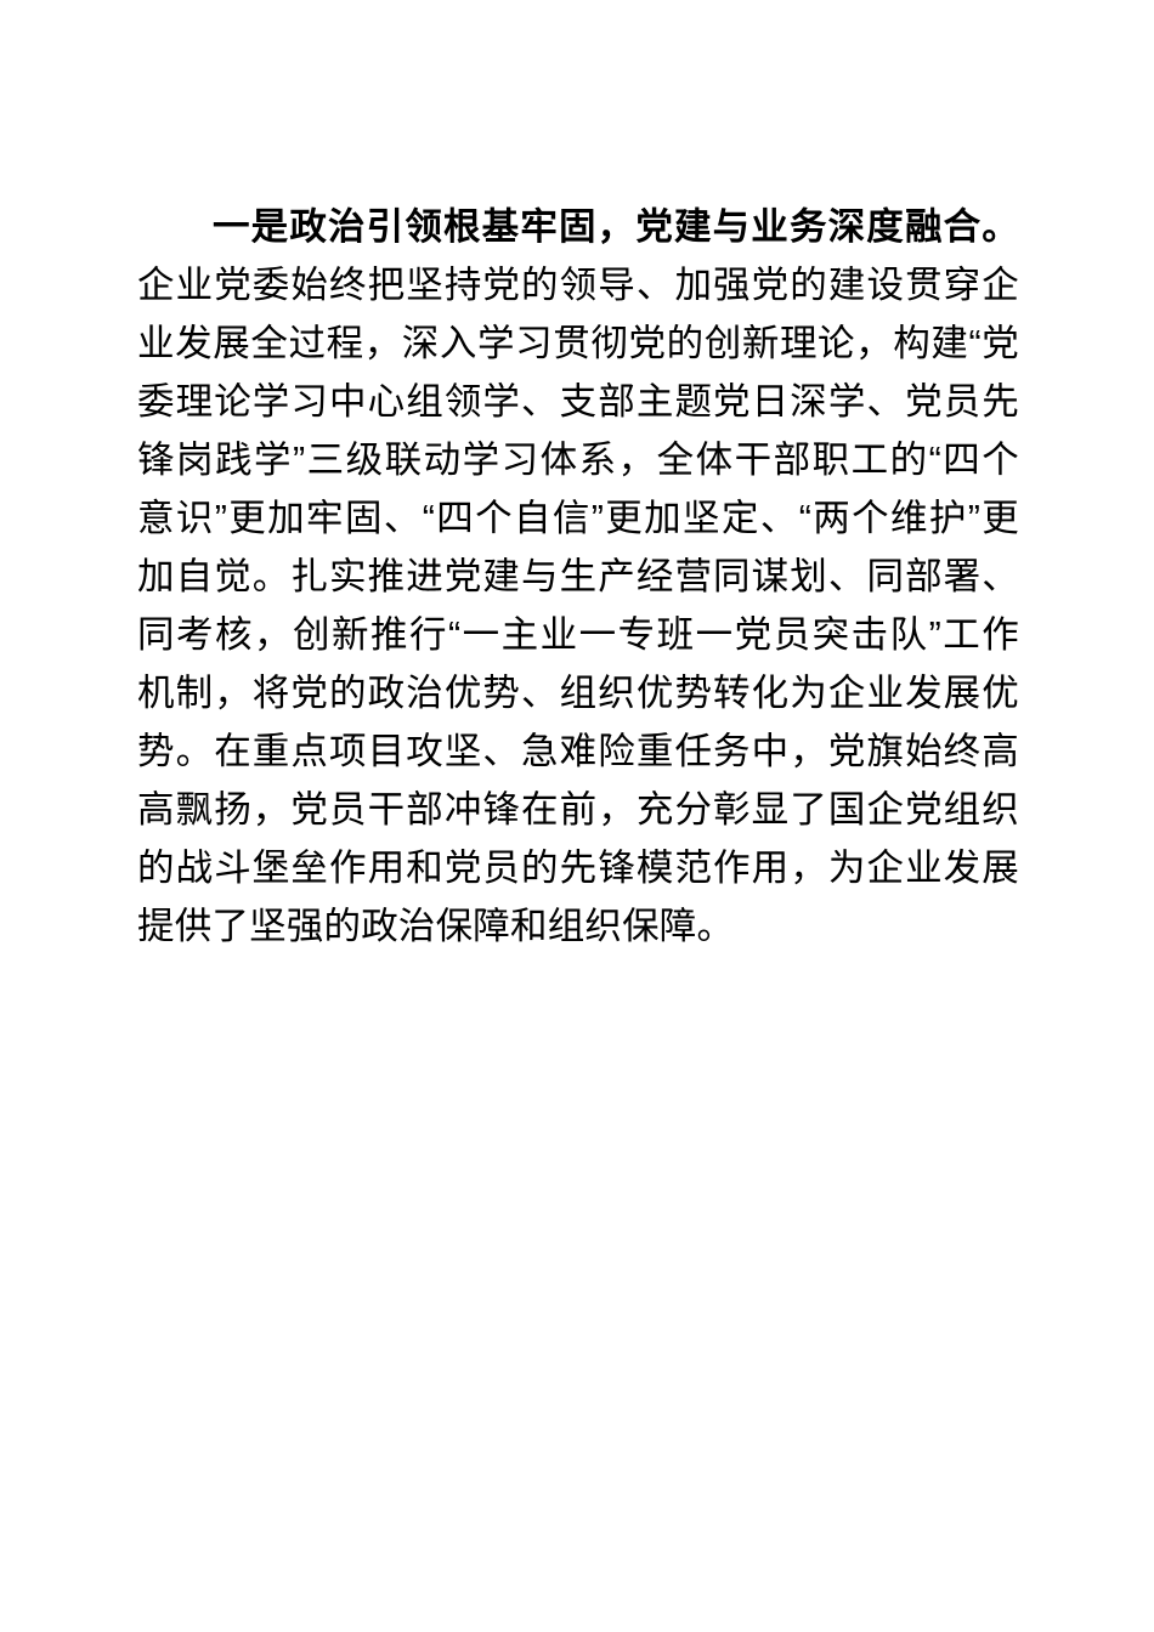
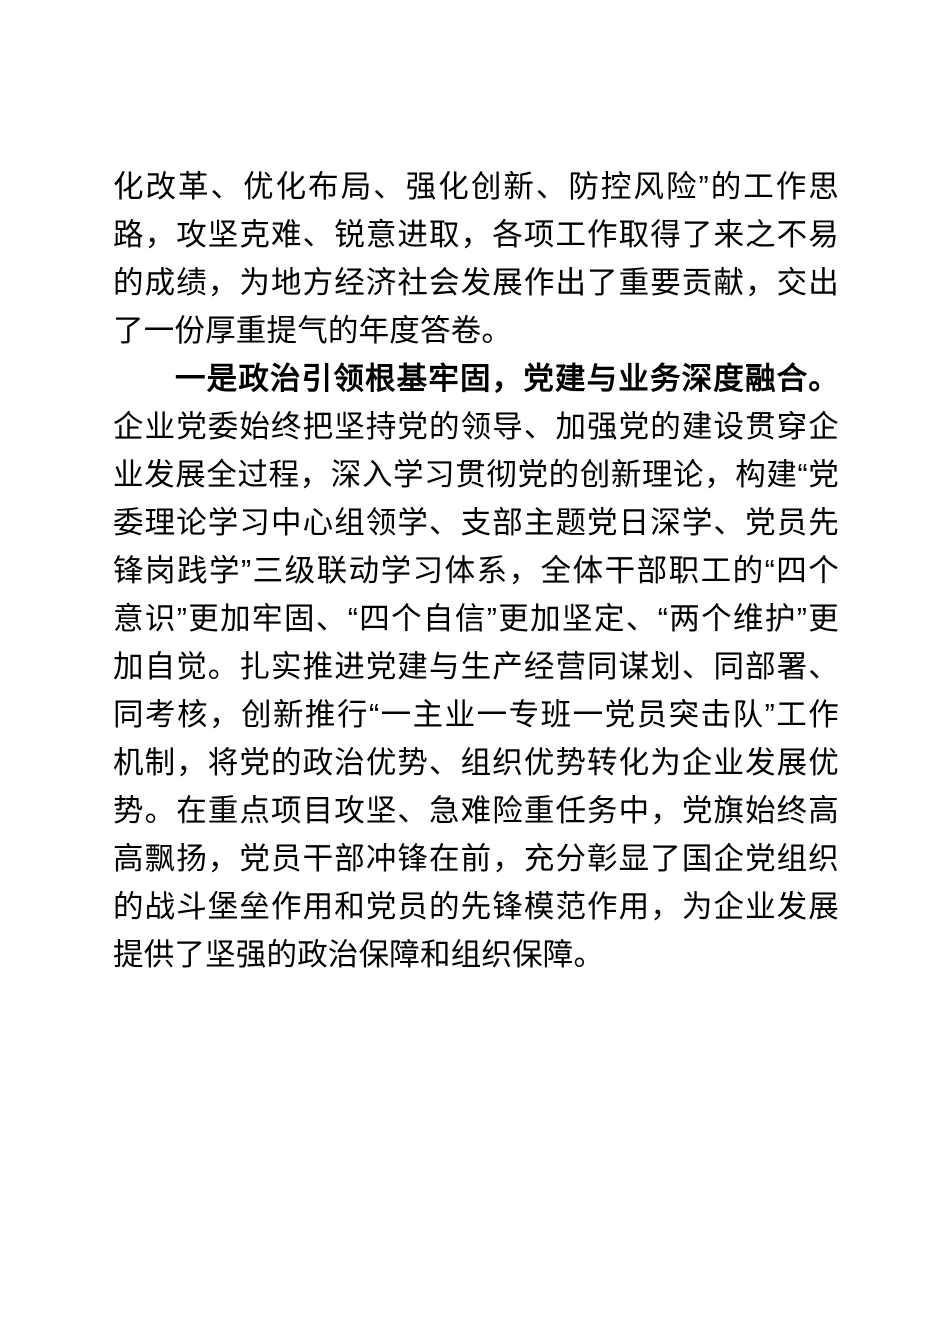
+ 化改革、优化布局、强化创新、防控风险”的工作思路，攻坚克难、锐意进取，各项工作取得了来之不易的成绩，为地方经济社会发展作出了重要贡献，交出了一份厚重提气的年度答卷。
  一是政治引领根基牢固，党建与业务深度融合。企业党委始终把坚持党的领导、加强党的建设贯穿企业发展全过程，深入学习贯彻党的创新理论，构建“党委理论学习中心组领学、支部主题党日深学、党员先锋岗践学”三级联动学习体系，全体干部职工的“四个意识”更加牢固、“四个自信”更加坚定、“两个维护”更加自觉。扎实推进党建与生产经营同谋划、同部署、同考核，创新推行“一主业一专班一党员突击队”工作机制，将党的政治优势、组织优势转化为企业发展优势。在重点项目攻坚、急难险重任务中，党旗始终高高飘扬，党员干部冲锋在前，充分彰显了国企党组织的战斗堡垒作用和党员的先锋模范作用，为企业发展提供了坚强的政治保障和组织保障。
